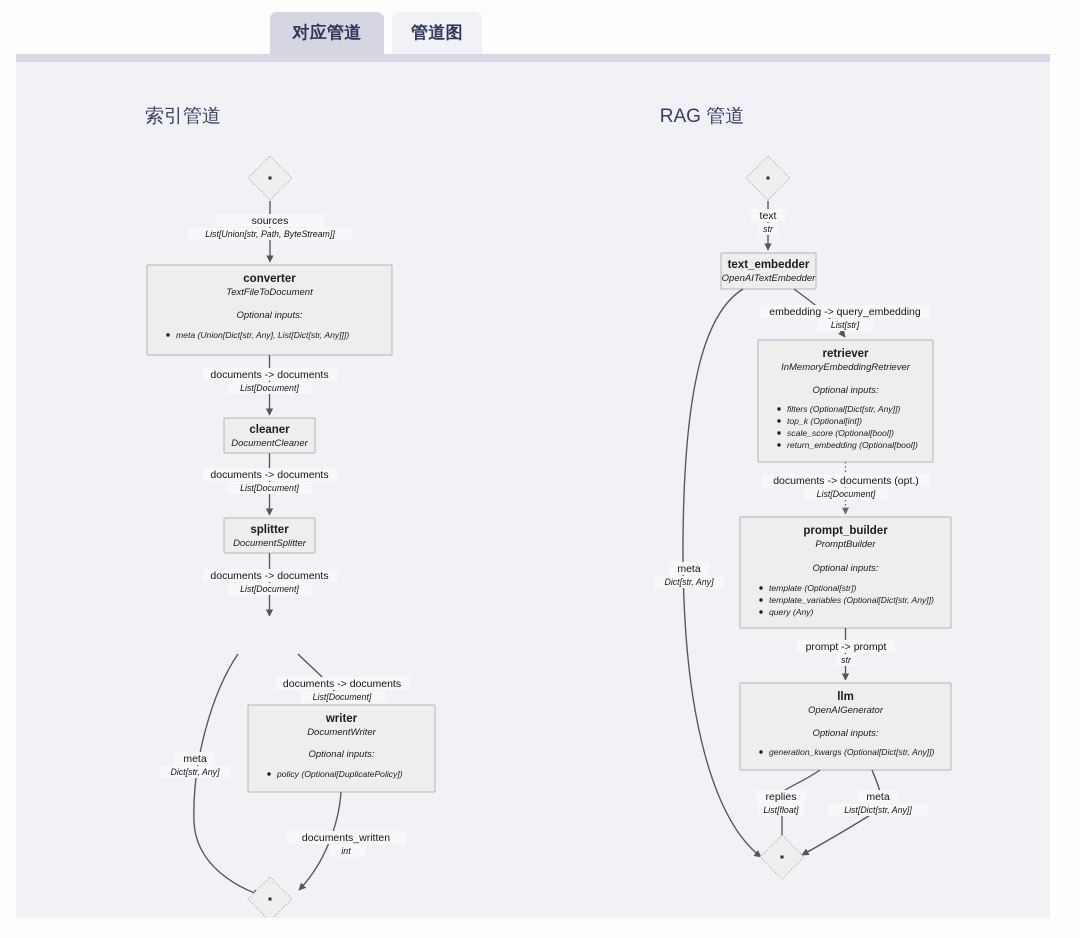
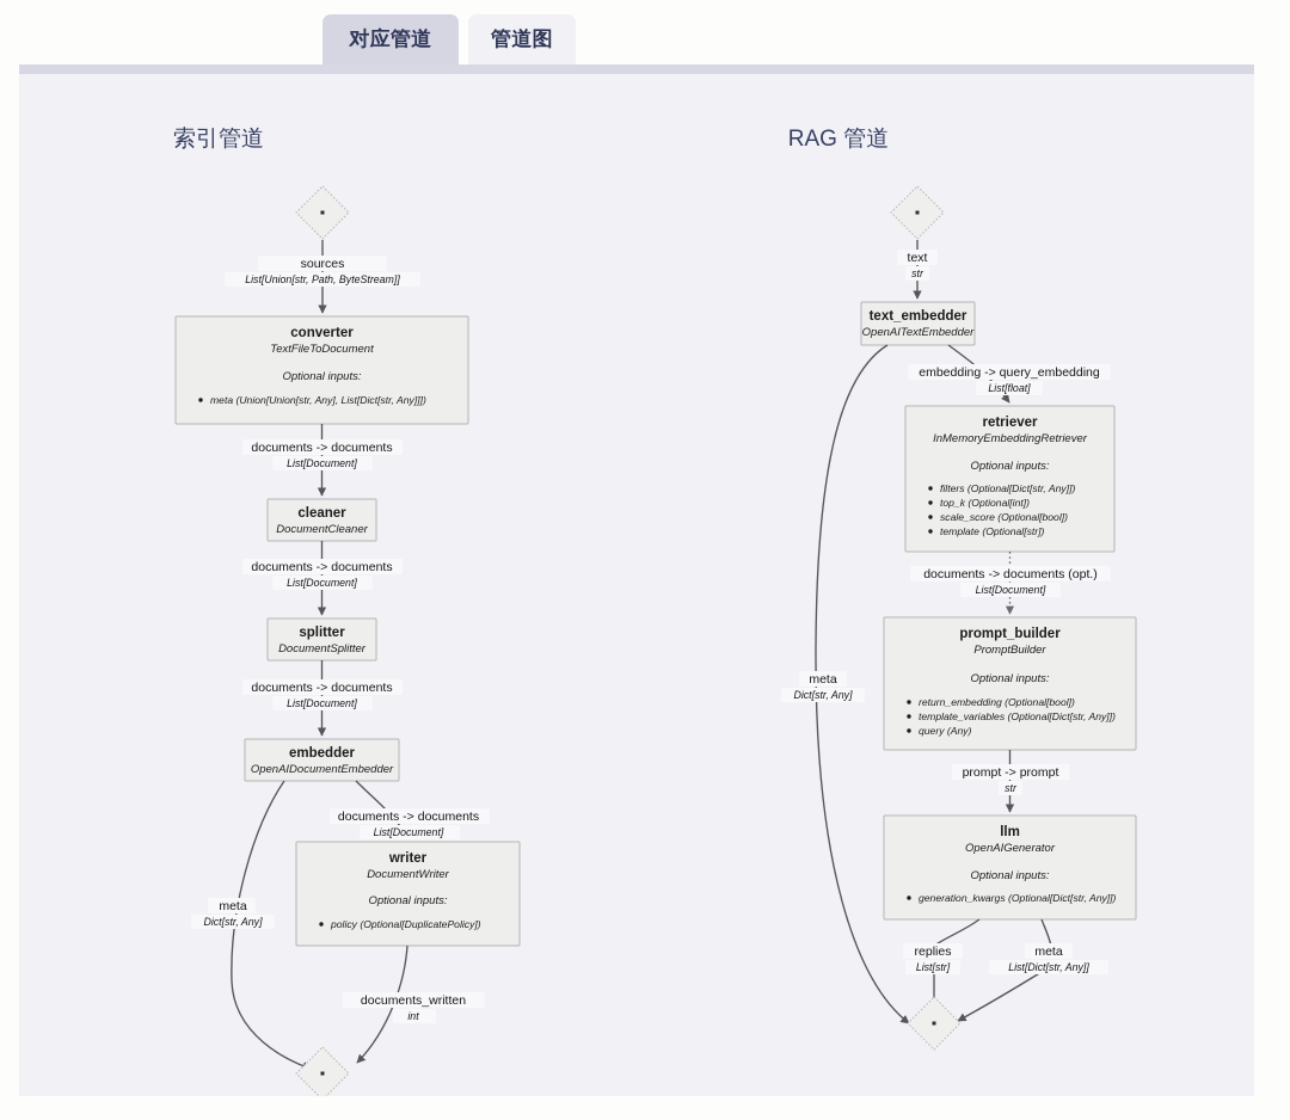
  对应管道
  管道图
  索引管道
  RAG 管道
  sources
  List[Union[str, Path, ByteStream]]
  converter
  TextFileToDocument
  Optional inputs:
- meta (Union[Dict[str, Any], List[Dict[str, Any]]])
+ meta (Union[Union[str, Any], List[Dict[str, Any]]])
  documents -> documents
  List[Document]
  cleaner
  DocumentCleaner
  documents -> documents
  List[Document]
  splitter
  DocumentSplitter
  documents -> documents
  List[Document]
+ embedder
+ OpenAIDocumentEmbedder
  documents -> documents
  List[Document]
  meta
  Dict[str, Any]
  writer
  DocumentWriter
  Optional inputs:
  policy (Optional[DuplicatePolicy])
  documents_written
  int
  text
  str
  text_embedder
  OpenAITextEmbedder
  embedding -> query_embedding
- List[str]
+ List[float]
  meta
  Dict[str, Any]
  retriever
  InMemoryEmbeddingRetriever
  Optional inputs:
  filters (Optional[Dict[str, Any]])
  top_k (Optional[int])
  scale_score (Optional[bool])
- return_embedding (Optional[bool])
+ template (Optional[str])
  documents -> documents (opt.)
  List[Document]
  prompt_builder
  PromptBuilder
  Optional inputs:
- template (Optional[str])
+ return_embedding (Optional[bool])
  template_variables (Optional[Dict[str, Any]])
  query (Any)
  prompt -> prompt
  str
  llm
  OpenAIGenerator
  Optional inputs:
  generation_kwargs (Optional[Dict[str, Any]])
  replies
- List[float]
+ List[str]
  meta
  List[Dict[str, Any]]
